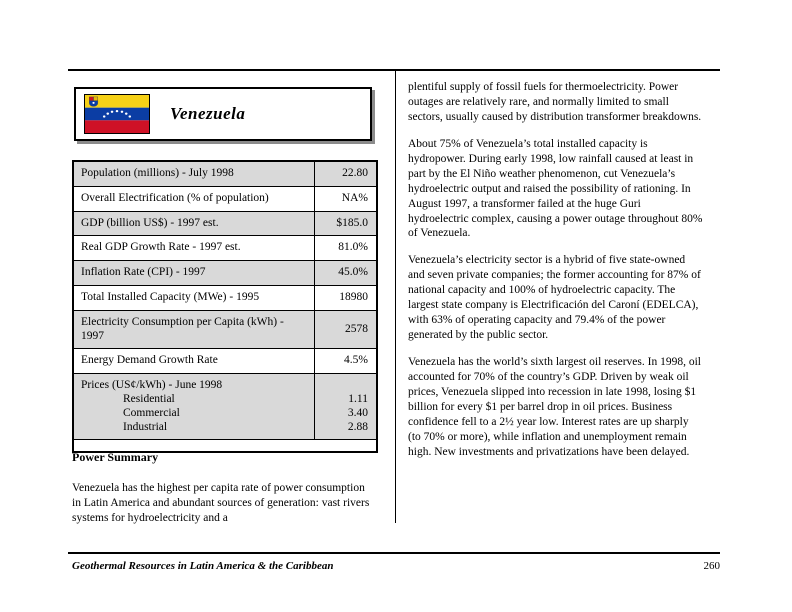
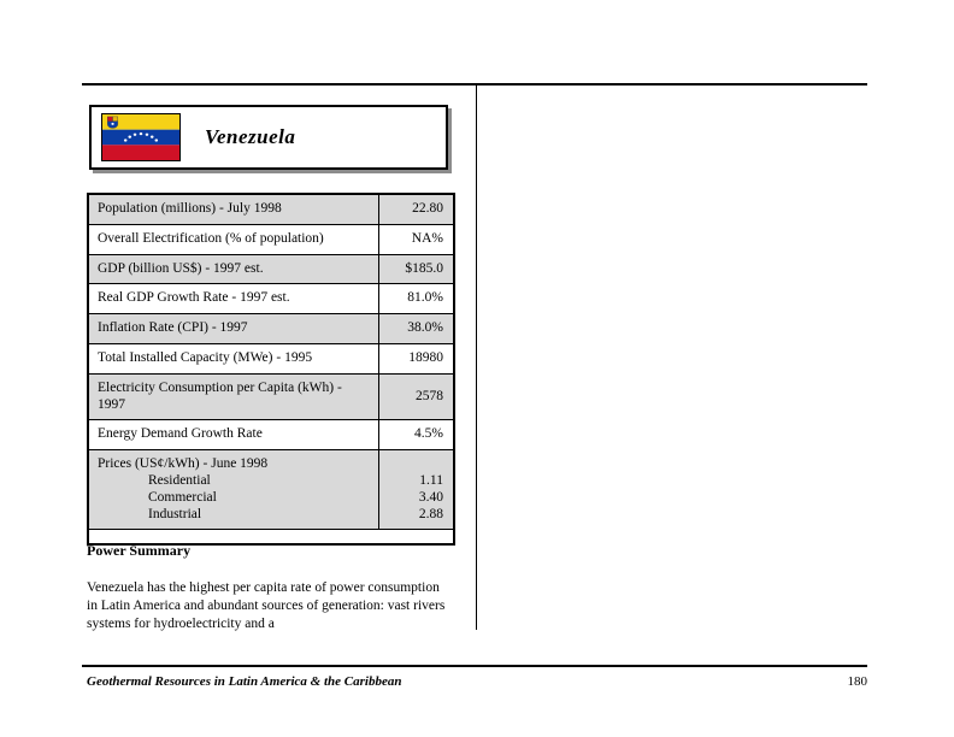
  Venezuela
  Population (millions) - July 1998	22.80
  Overall Electrification (% of population)	NA%
  GDP (billion US$) - 1997 est.	$185.0
  Real GDP Growth Rate - 1997 est.	81.0%
- Inflation Rate (CPI) - 1997	45.0%
+ Inflation Rate (CPI) - 1997	38.0%
  Total Installed Capacity (MWe) - 1995	18980
  Electricity Consumption per Capita (kWh) - 1997	2578
  Energy Demand Growth Rate	4.5%
  Prices (US¢/kWh) - June 1998 Residential Commercial Industrial	1.11 3.40 2.88
  Power Summary
  Venezuela has the highest per capita rate of power consumption in Latin America and abundant sources of generation: vast rivers systems for hydroelectricity and a
- plentiful supply of fossil fuels for thermoelectricity. Power outages are relatively rare, and normally limited to small sectors, usually caused by distribution transformer breakdowns.
- About 75% of Venezuela’s total installed capacity is hydropower. During early 1998, low rainfall caused at least in part by the El Niño weather phenomenon, cut Venezuela’s hydroelectric output and raised the possibility of rationing. In August 1997, a transformer failed at the huge Guri hydroelectric complex, causing a power outage throughout 80% of Venezuela.
- Venezuela’s electricity sector is a hybrid of five state-owned and seven private companies; the former accounting for 87% of national capacity and 100% of hydroelectric capacity. The largest state company is Electrificación del Caroní (EDELCA), with 63% of operating capacity and 79.4% of the power generated by the public sector.
- Venezuela has the world’s sixth largest oil reserves. In 1998, oil accounted for 70% of the country’s GDP. Driven by weak oil prices, Venezuela slipped into recession in late 1998, losing $1 billion for every $1 per barrel drop in oil prices. Business confidence fell to a 2½ year low. Interest rates are up sharply (to 70% or more), while inflation and unemployment remain high. New investments and privatizations have been delayed.
  Geothermal Resources in Latin America & the Caribbean
- 260
+ 180
